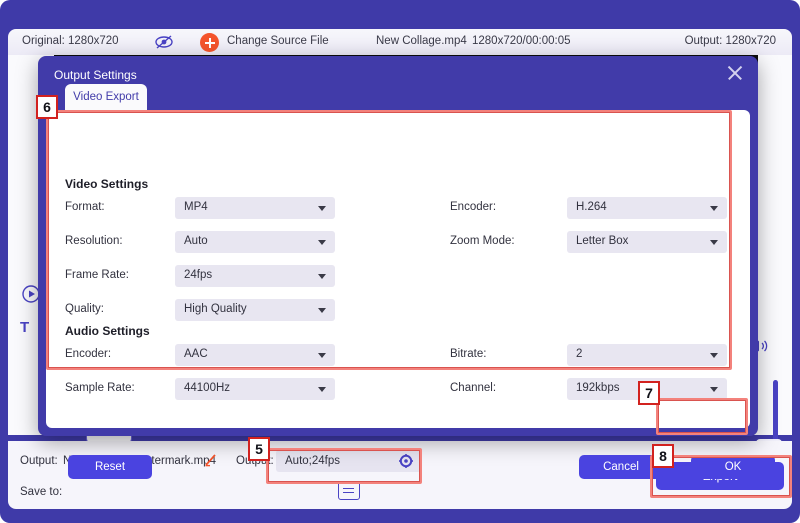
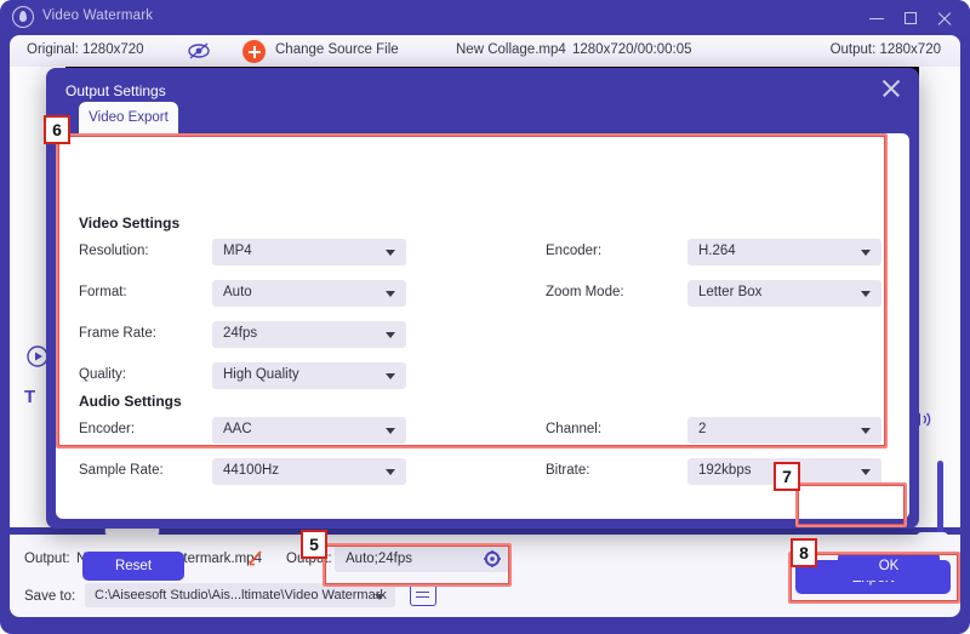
+ Video Watermark
  Original: 1280x720
  Change Source File
  New Collage.mp4
  1280x720/00:00:05
  Output: 1280x720
  T
  Output:
  Output:
  Auto;24fps
  Save to:
+ C:\Aiseesoft Studio\Ais...ltimate\Video Watermark
  Output Settings
  Video Export
  Video Settings
- Format:
+ Resolution:
  MP4
- Resolution:
+ Format:
  Auto
  Frame Rate:
  24fps
  Quality:
  High Quality
  Encoder:
  H.264
  Zoom Mode:
  Letter Box
  Audio Settings
  Encoder:
  AAC
  Sample Rate:
  44100Hz
- Bitrate:
+ Channel:
  2
- Channel:
+ Bitrate:
  192kbps
  Reset
- Cancel
  OK
  5
  6
  7
  8
